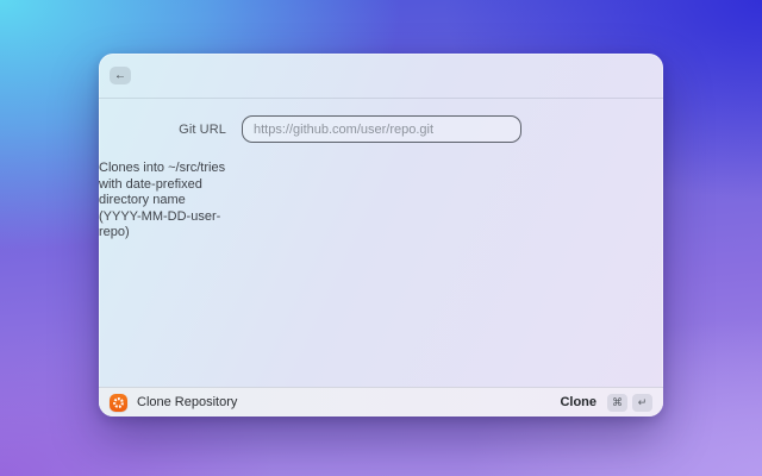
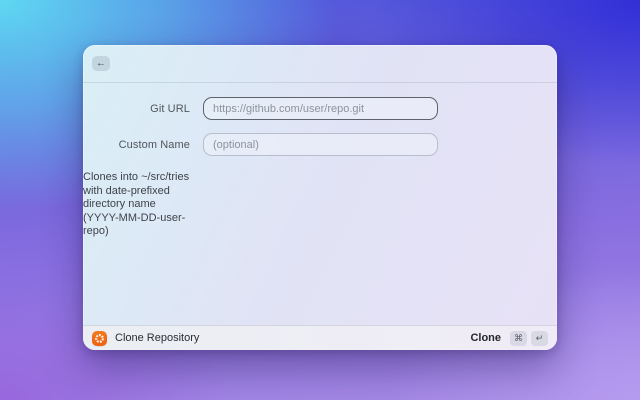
  ←
  Git URL
  https://github.com/user/repo.git
+ Custom Name
+ (optional)
  Clones into ~/src/tries with date-prefixed directory name
  (YYYY-MM-DD-user-repo)
  Clone Repository
  Clone
  ⌘
  ↵
